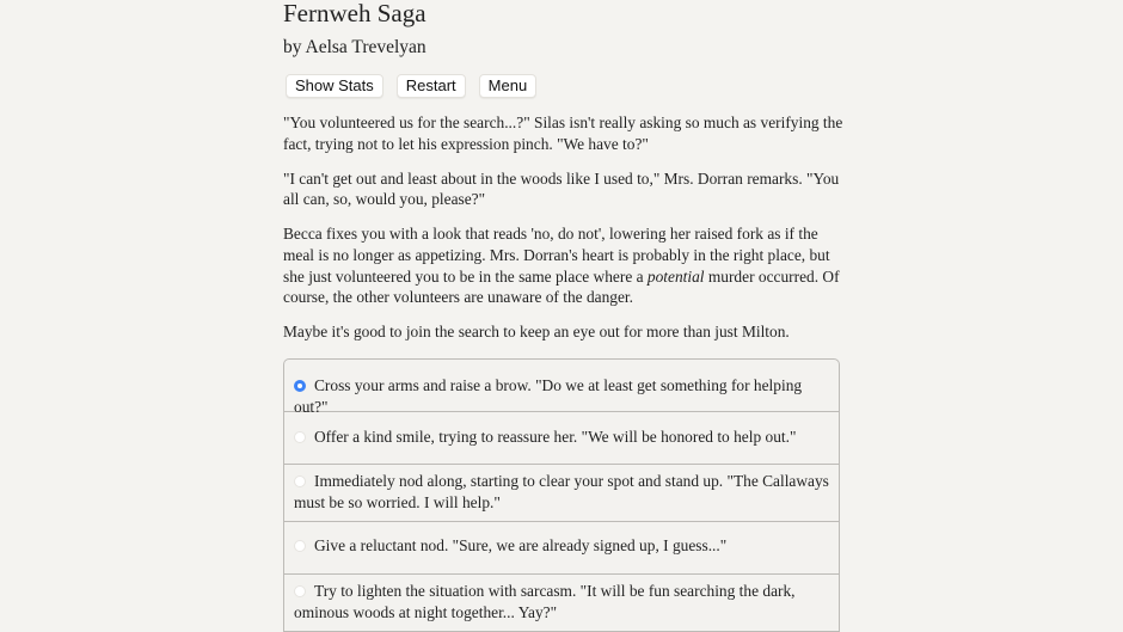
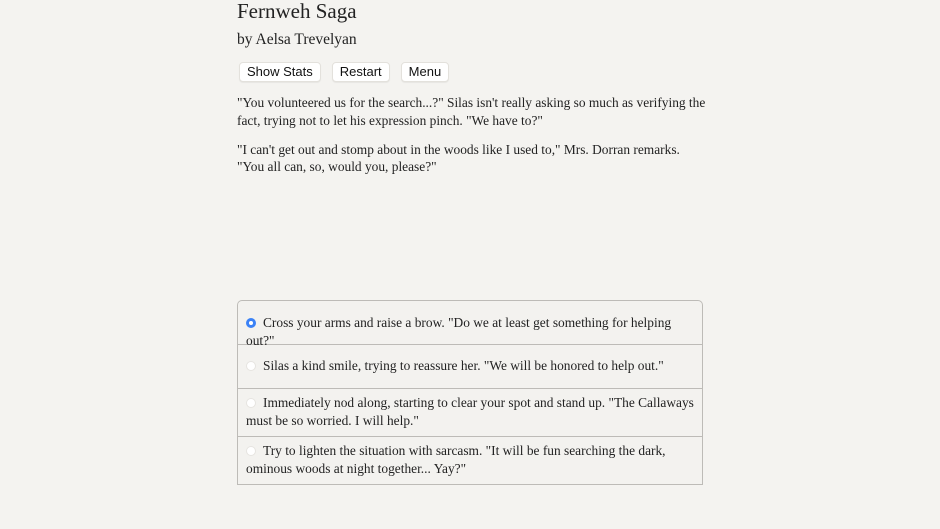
  Fernweh Saga
  by Aelsa Trevelyan
  Show Stats
  Restart
  Menu
  "You volunteered us for the search...?" Silas isn't really asking so much as verifying the fact, trying not to let his expression pinch. "We have to?"
- "I can't get out and least about in the woods like I used to," Mrs. Dorran remarks. "You all can, so, would you, please?"
+ "I can't get out and stomp about in the woods like I used to," Mrs. Dorran remarks. "You all can, so, would you, please?"
- Becca fixes you with a look that reads 'no, do not', lowering her raised fork as if the meal is no longer as appetizing. Mrs. Dorran's heart is probably in the right place, but she just volunteered you to be in the same place where a potential murder occurred. Of course, the other volunteers are unaware of the danger.
- Maybe it's good to join the search to keep an eye out for more than just Milton.
  Cross your arms and raise a brow. "Do we at least get something for helping out?"
- Offer a kind smile, trying to reassure her. "We will be honored to help out."
+ Silas a kind smile, trying to reassure her. "We will be honored to help out."
  Immediately nod along, starting to clear your spot and stand up. "The Callaways must be so worried. I will help."
- Give a reluctant nod. "Sure, we are already signed up, I guess..."
  Try to lighten the situation with sarcasm. "It will be fun searching the dark, ominous woods at night together... Yay?"
